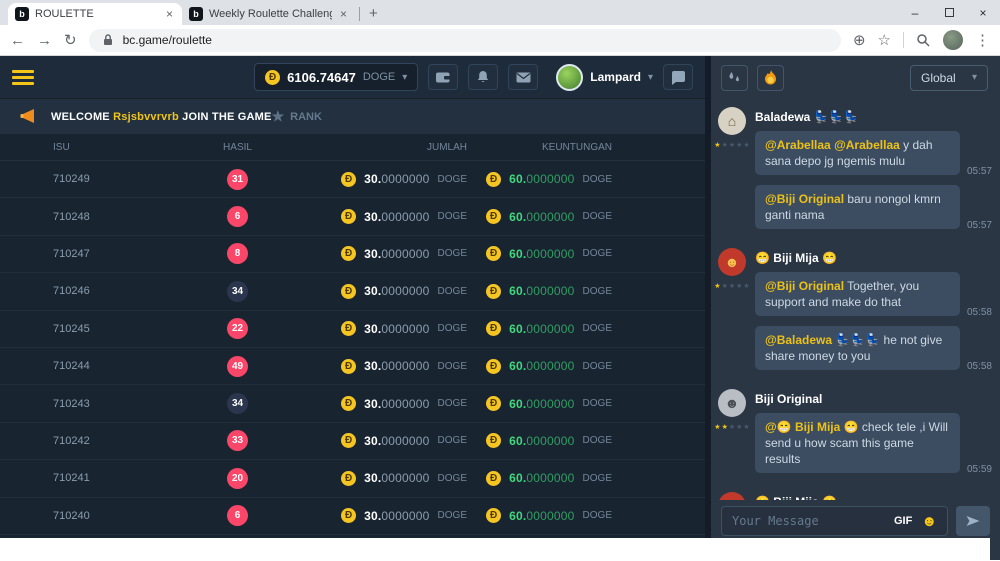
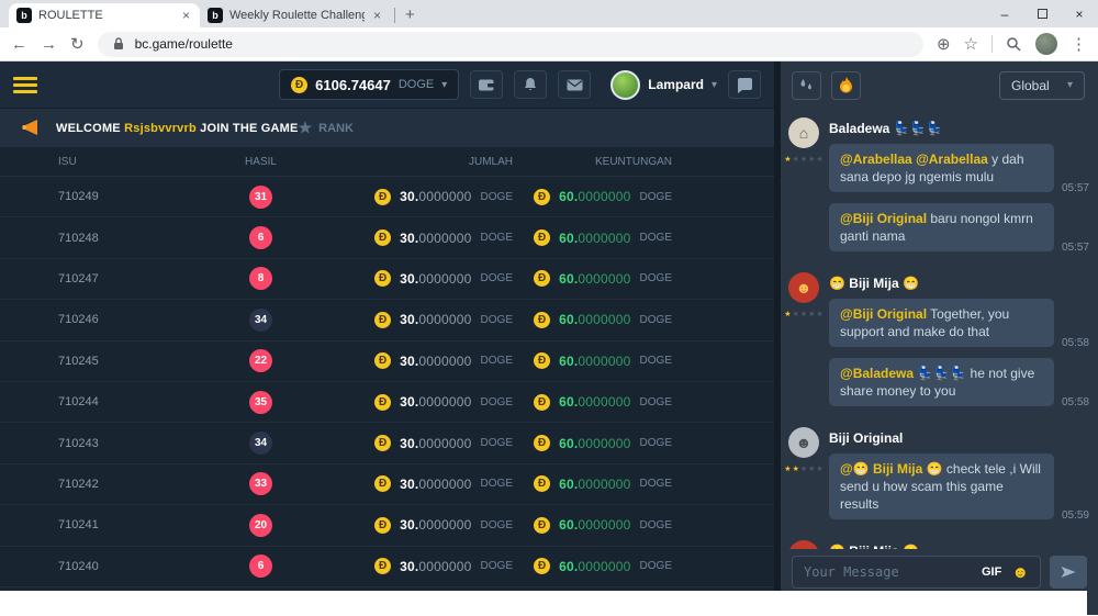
  b
  ROULETTE
  ×
  b
  Weekly Roulette Challen
  ×
  +
  –
  ×
  ←
  →
  ↻
  bc.game/roulette
  ⊕
  ☆
  ⋮
  Ð
  6106.74647
  DOGE
  ▾
  Lampard
  ▾
  WELCOME Rsjsbvvrvrb JOIN THE GAME
  ★
  RANK
  ISU
  HASIL
  JUMLAH
  KEUNTUNGAN
  710249
  31
  Ð
  30.0000000
  DOGE
  Ð
  60.0000000
  DOGE
  710248
  6
  Ð
  30.0000000
  DOGE
  Ð
  60.0000000
  DOGE
  710247
  8
  Ð
  30.0000000
  DOGE
  Ð
  60.0000000
  DOGE
  710246
  34
  Ð
  30.0000000
  DOGE
  Ð
  60.0000000
  DOGE
  710245
  22
  Ð
  30.0000000
  DOGE
  Ð
  60.0000000
  DOGE
  710244
- 49
+ 35
  Ð
  30.0000000
  DOGE
  Ð
  60.0000000
  DOGE
  710243
  34
  Ð
  30.0000000
  DOGE
  Ð
  60.0000000
  DOGE
  710242
  33
  Ð
  30.0000000
  DOGE
  Ð
  60.0000000
  DOGE
  710241
  20
  Ð
  30.0000000
  DOGE
  Ð
  60.0000000
  DOGE
  710240
  6
  Ð
  30.0000000
  DOGE
  Ð
  60.0000000
  DOGE
  Global
  ▾
  ⌂
  Baladewa 💺💺💺
  @Arabellaa @Arabellaa y dah sana depo jg ngemis mulu
  05:57
  @Biji Original baru nongol kmrn ganti nama
  05:57
  ☻
  😁 Biji Mija 😁
  @Biji Original Together, you support and make do that
  05:58
  @Baladewa 💺💺💺 he not give share money to you
  05:58
  ☻
  Biji Original
  @😁 Biji Mija 😁 check tele ,i Will send u how scam this game results
  05:59
  Your Message
  GIF
  ☻
